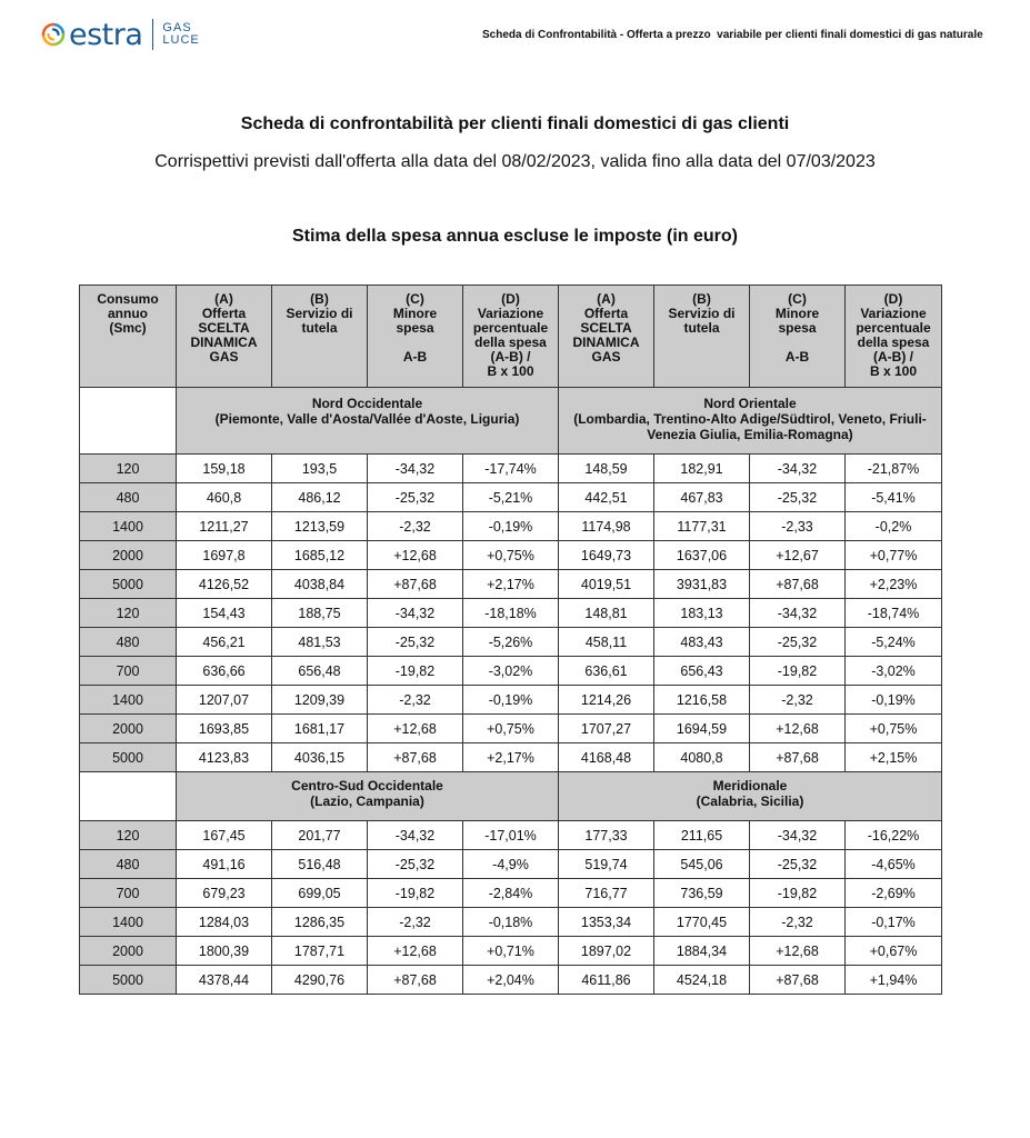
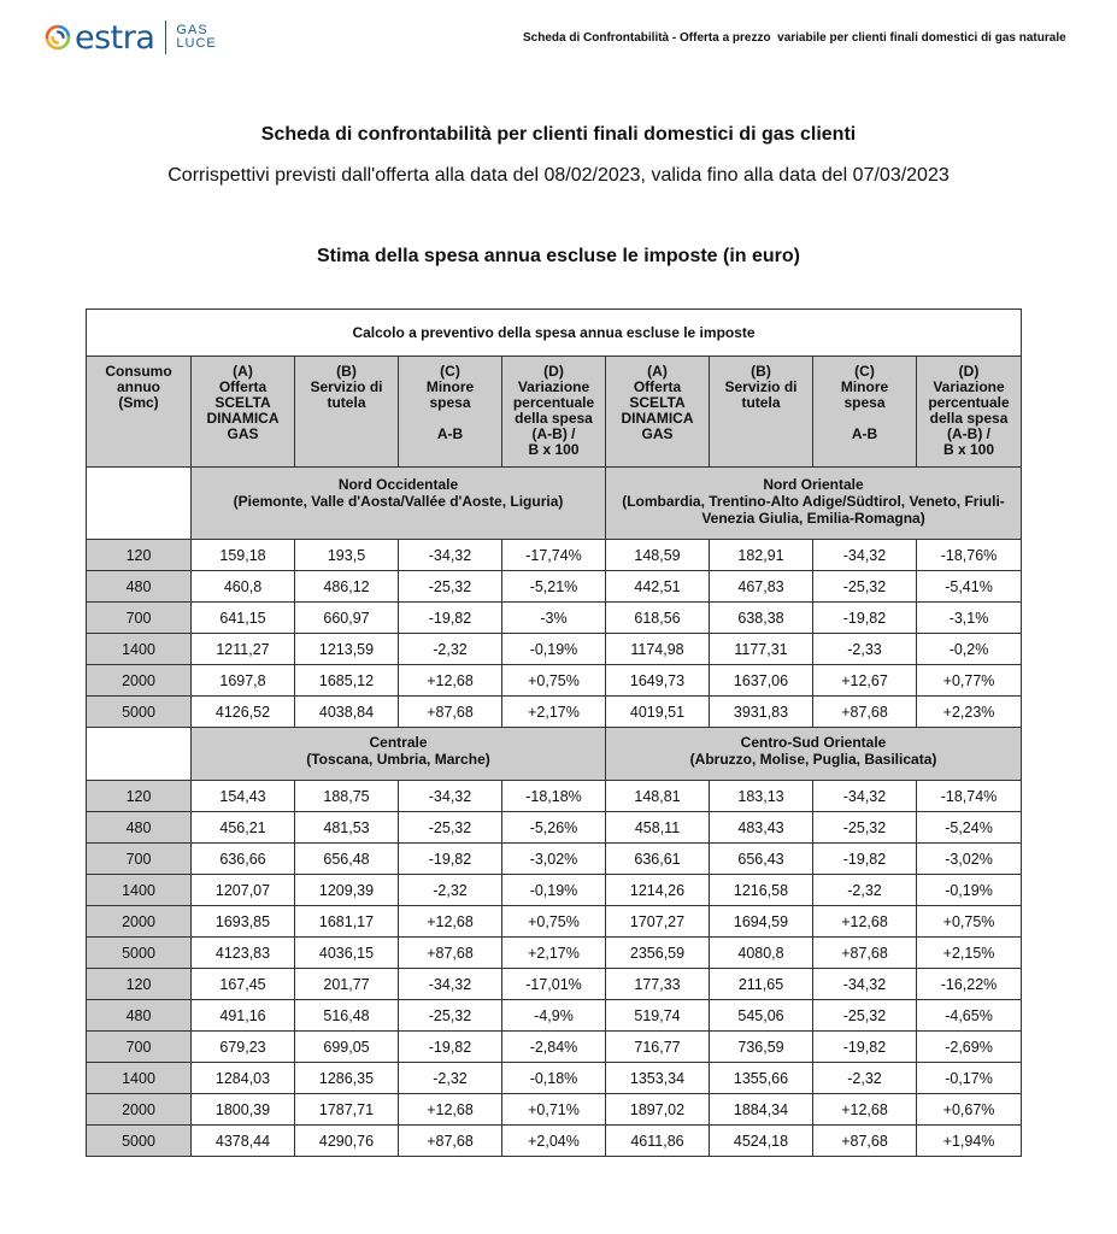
  estra
  GAS
  LUCE
  Scheda di Confrontabilità - Offerta a prezzo variabile per clienti finali domestici di gas naturale
  Scheda di confrontabilità per clienti finali domestici di gas clienti
  Corrispettivi previsti dall'offerta alla data del 08/02/2023, valida fino alla data del 07/03/2023
  Stima della spesa annua escluse le imposte (in euro)
+ Calcolo a preventivo della spesa annua escluse le imposte
  Consumoannuo(Smc)	(A)OffertaSCELTADINAMICAGAS	(B)Servizio ditutela	(C)MinorespesaA-B	(D)Variazionepercentualedella spesa(A-B) /B x 100	(A)OffertaSCELTADINAMICAGAS	(B)Servizio ditutela	(C)MinorespesaA-B	(D)Variazionepercentualedella spesa(A-B) /B x 100
  	Nord Occidentale(Piemonte, Valle d'Aosta/Vallée d'Aoste, Liguria)	Nord Orientale(Lombardia, Trentino-Alto Adige/Südtirol, Veneto, Friuli-Venezia Giulia, Emilia-Romagna)
- 120	159,18	193,5	-34,32	-17,74%	148,59	182,91	-34,32	-21,87%
+ 120	159,18	193,5	-34,32	-17,74%	148,59	182,91	-34,32	-18,76%
  480	460,8	486,12	-25,32	-5,21%	442,51	467,83	-25,32	-5,41%
+ 700	641,15	660,97	-19,82	-3%	618,56	638,38	-19,82	-3,1%
  1400	1211,27	1213,59	-2,32	-0,19%	1174,98	1177,31	-2,33	-0,2%
  2000	1697,8	1685,12	+12,68	+0,75%	1649,73	1637,06	+12,67	+0,77%
  5000	4126,52	4038,84	+87,68	+2,17%	4019,51	3931,83	+87,68	+2,23%
+ 	Centrale(Toscana, Umbria, Marche)	Centro-Sud Orientale(Abruzzo, Molise, Puglia, Basilicata)
  120	154,43	188,75	-34,32	-18,18%	148,81	183,13	-34,32	-18,74%
  480	456,21	481,53	-25,32	-5,26%	458,11	483,43	-25,32	-5,24%
  700	636,66	656,48	-19,82	-3,02%	636,61	656,43	-19,82	-3,02%
  1400	1207,07	1209,39	-2,32	-0,19%	1214,26	1216,58	-2,32	-0,19%
  2000	1693,85	1681,17	+12,68	+0,75%	1707,27	1694,59	+12,68	+0,75%
- 5000	4123,83	4036,15	+87,68	+2,17%	4168,48	4080,8	+87,68	+2,15%
+ 5000	4123,83	4036,15	+87,68	+2,17%	2356,59	4080,8	+87,68	+2,15%
- 	Centro-Sud Occidentale(Lazio, Campania)	Meridionale(Calabria, Sicilia)
  120	167,45	201,77	-34,32	-17,01%	177,33	211,65	-34,32	-16,22%
  480	491,16	516,48	-25,32	-4,9%	519,74	545,06	-25,32	-4,65%
  700	679,23	699,05	-19,82	-2,84%	716,77	736,59	-19,82	-2,69%
- 1400	1284,03	1286,35	-2,32	-0,18%	1353,34	1770,45	-2,32	-0,17%
+ 1400	1284,03	1286,35	-2,32	-0,18%	1353,34	1355,66	-2,32	-0,17%
  2000	1800,39	1787,71	+12,68	+0,71%	1897,02	1884,34	+12,68	+0,67%
  5000	4378,44	4290,76	+87,68	+2,04%	4611,86	4524,18	+87,68	+1,94%
